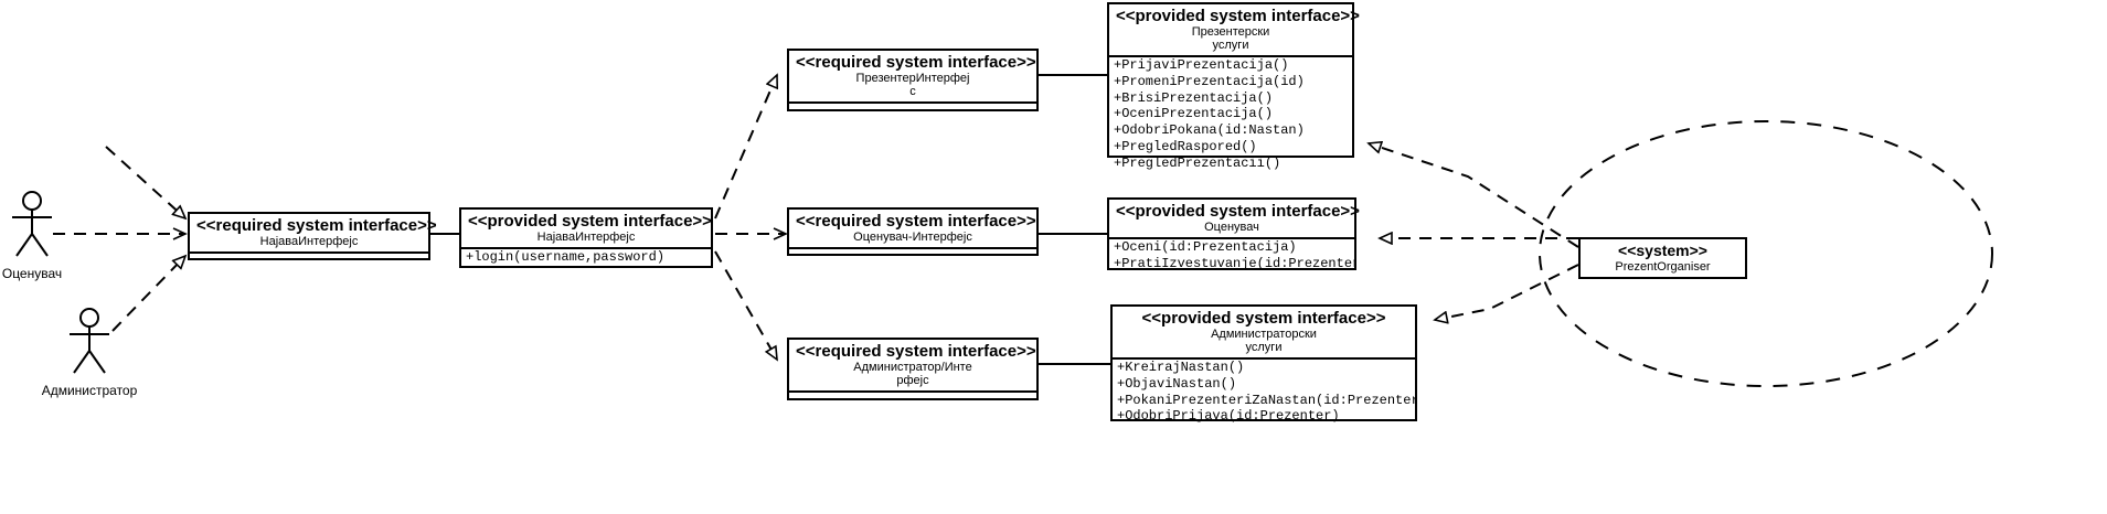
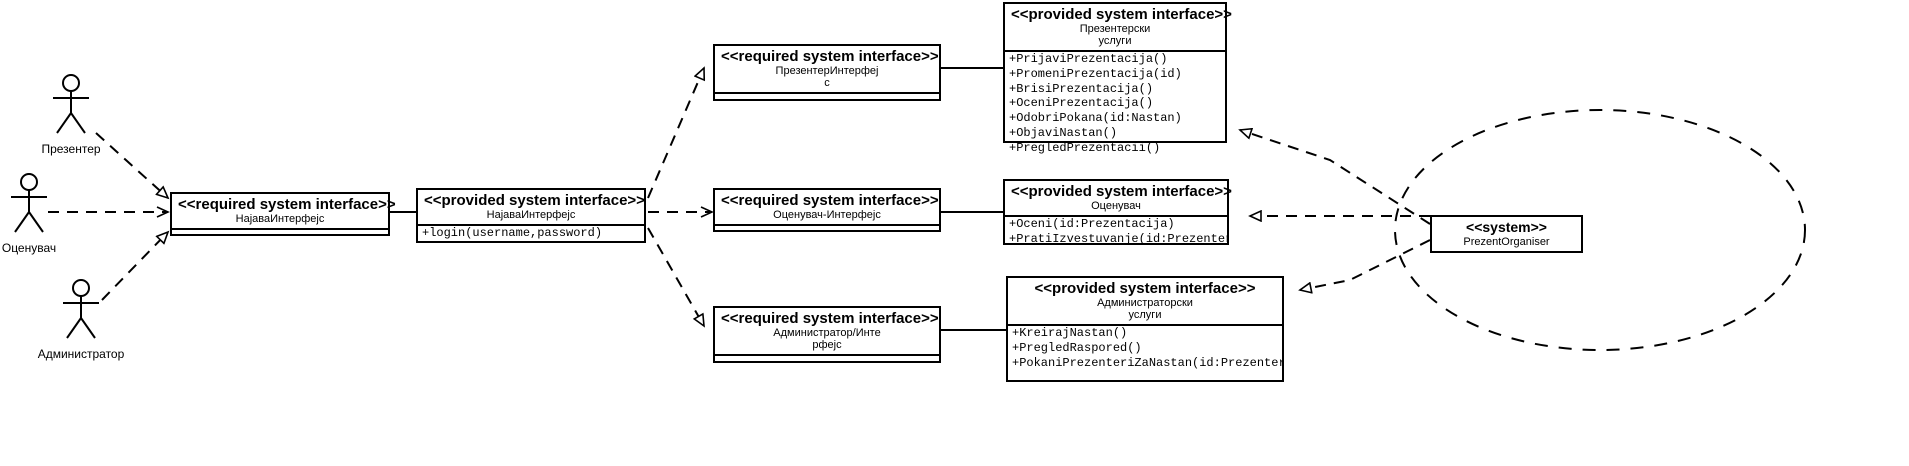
+ Презентер
  Оценувач
  Администратор
  <<required system interface>>
  НајаваИнтерфејс
  <<provided system interface>>
  НајаваИнтерфејс
  +login(username,password)
  <<required system interface>>
  ПрезентерИнтерфеј
  с
  <<provided system interface>>
  Презентерски
  услуги
  +PrijaviPrezentacija()
  +PromeniPrezentacija(id)
  +BrisiPrezentacija()
  +OceniPrezentacija()
  +OdobriPokana(id:Nastan)
- +PregledRaspored()
+ +ObjaviNastan()
  +PregledPrezentacii()
  <<required system interface>>
  Оценувач-Интерфејс
  <<provided system interface>>
  Оценувач
  +Oceni(id:Prezentacija)
  +PratiIzvestuvanje(id:Prezente
  <<required system interface>>
  Администратор/Инте
  рфејс
  <<provided system interface>>
  Администраторски
  услуги
  +KreirajNastan()
- +ObjaviNastan()
+ +PregledRaspored()
  +PokaniPrezenteriZaNastan(id:Prezente
- +OdobriPrijava(id:Prezenter)
  <<system>>
  PrezentOrganiser
